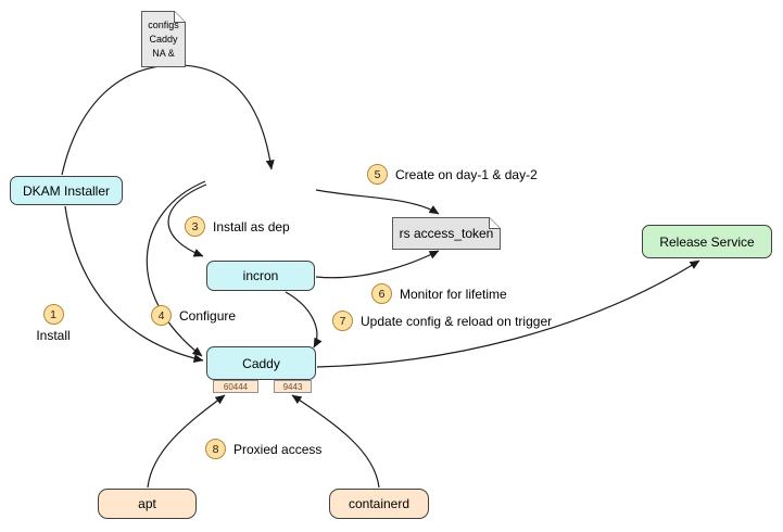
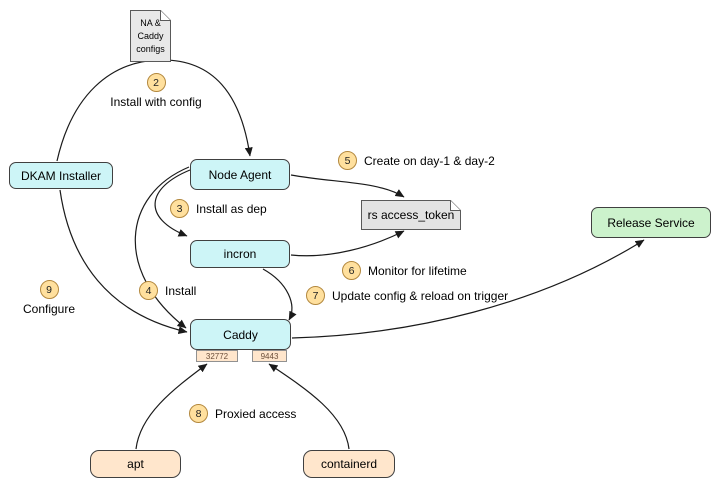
  DKAM Installer
+ Node Agent
  incron
  Caddy
- 60444
+ 32772
  9443
  apt
  containerd
  Release Service
- configs
+ NA &
  Caddy
- NA &
+ configs
  rs access_token
- 1
+ 9
- Install
+ Configure
+ 2
+ Install with config
  3
  Install as dep
  4
- Configure
+ Install
  5
  Create on day-1 & day-2
  6
  Monitor for lifetime
  7
  Update config & reload on trigger
  8
  Proxied access
